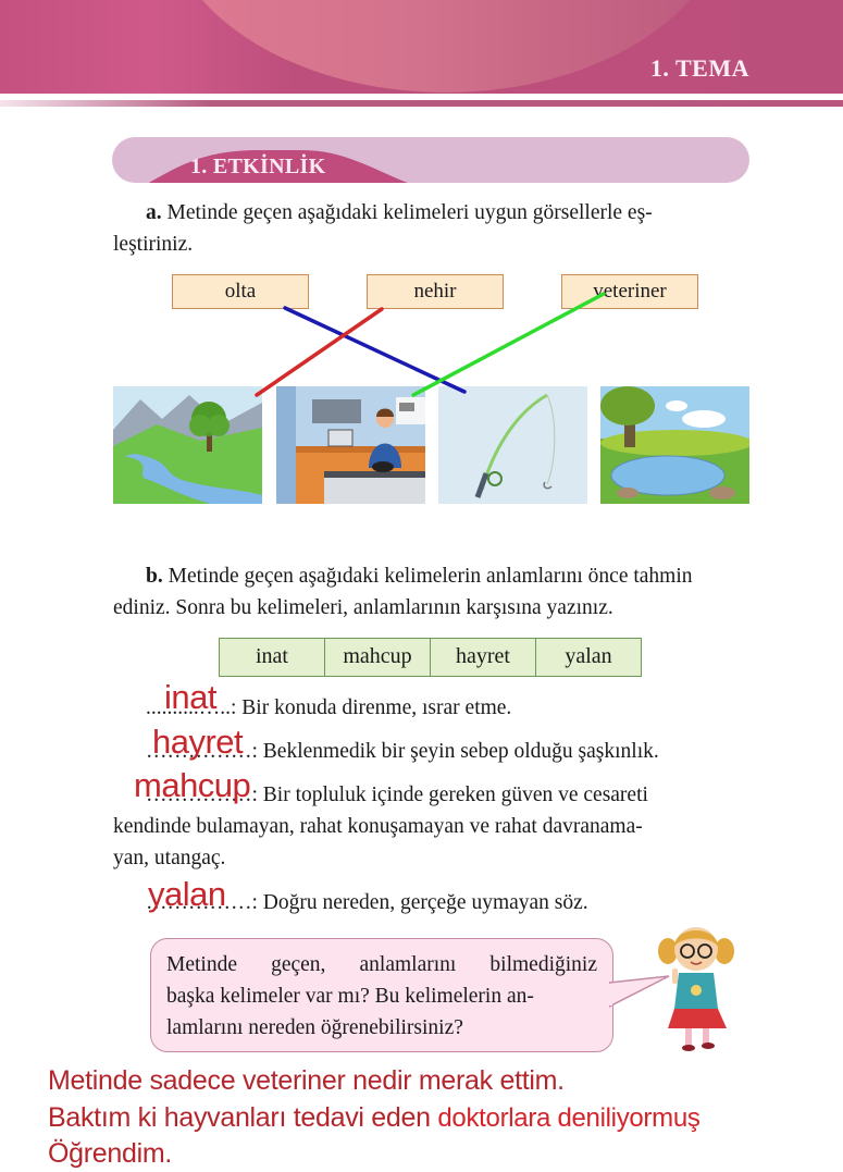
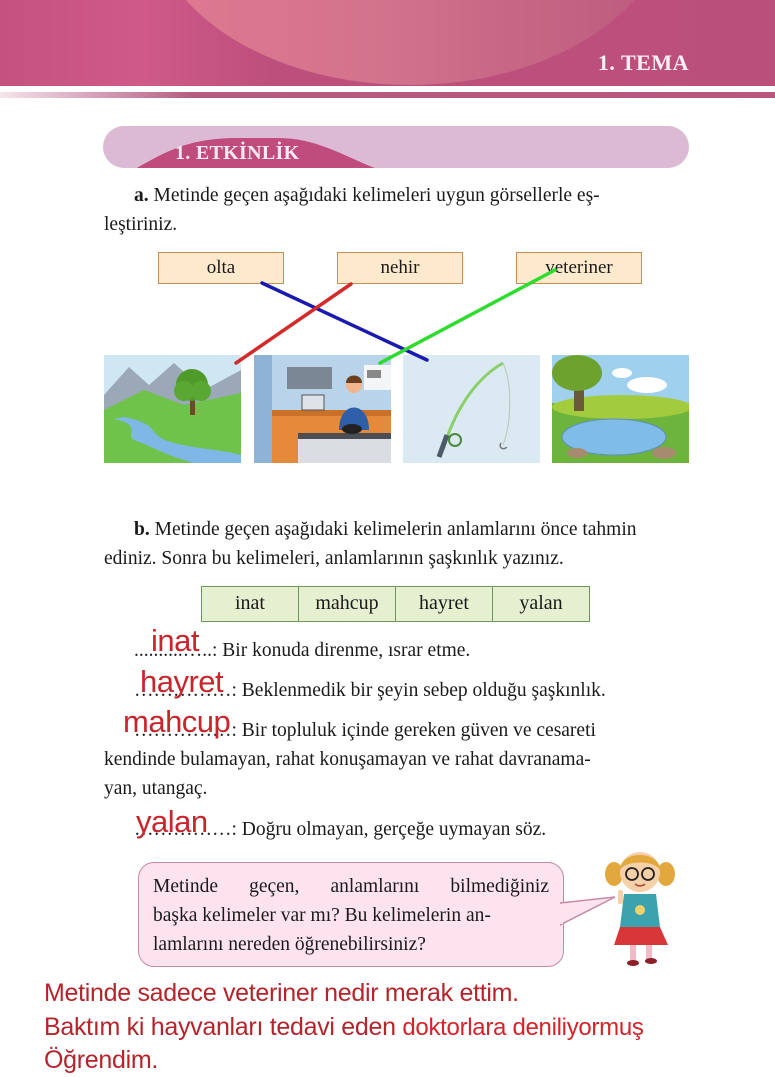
  1. TEMA
  1. ETKİNLİK
  a. Metinde geçen aşağıdaki kelimeleri uygun görsellerle eş-
  leştiriniz.
  olta
  nehir
  veteriner
  b. Metinde geçen aşağıdaki kelimelerin anlamlarını önce tahmin
- ediniz. Sonra bu kelimeleri, anlamlarının karşısına yazınız.
+ ediniz. Sonra bu kelimeleri, anlamlarının şaşkınlık yazınız.
  inat
  mahcup
  hayret
  yalan
  ..........…..: Bir konuda direnme, ısrar etme.
  inat
  ……………: Beklenmedik bir şeyin sebep olduğu şaşkınlık.
  hayret
  ……………: Bir topluluk içinde gereken güven ve cesareti
  kendinde bulamayan, rahat konuşamayan ve rahat davranama-
  yan, utangaç.
  mahcup
- ……………: Doğru nereden, gerçeğe uymayan söz.
+ ……………: Doğru olmayan, gerçeğe uymayan söz.
  yalan
  Metinde geçen, anlamlarını bilmediğiniz
  başka kelimeler var mı? Bu kelimelerin an-
  lamlarını nereden öğrenebilirsiniz?
  Metinde sadece veteriner nedir merak ettim.
  Baktım ki hayvanları tedavi eden doktorlara deniliyormuş
  Öğrendim.
